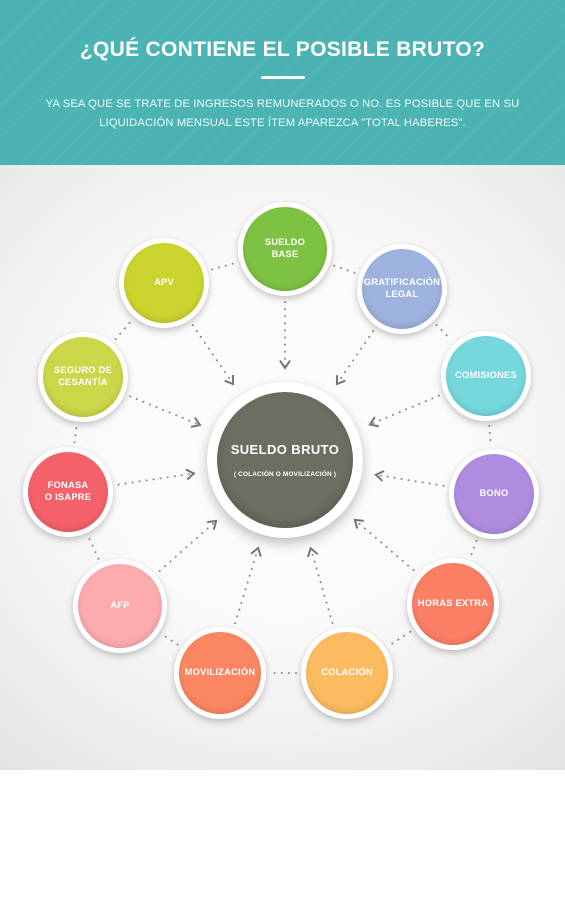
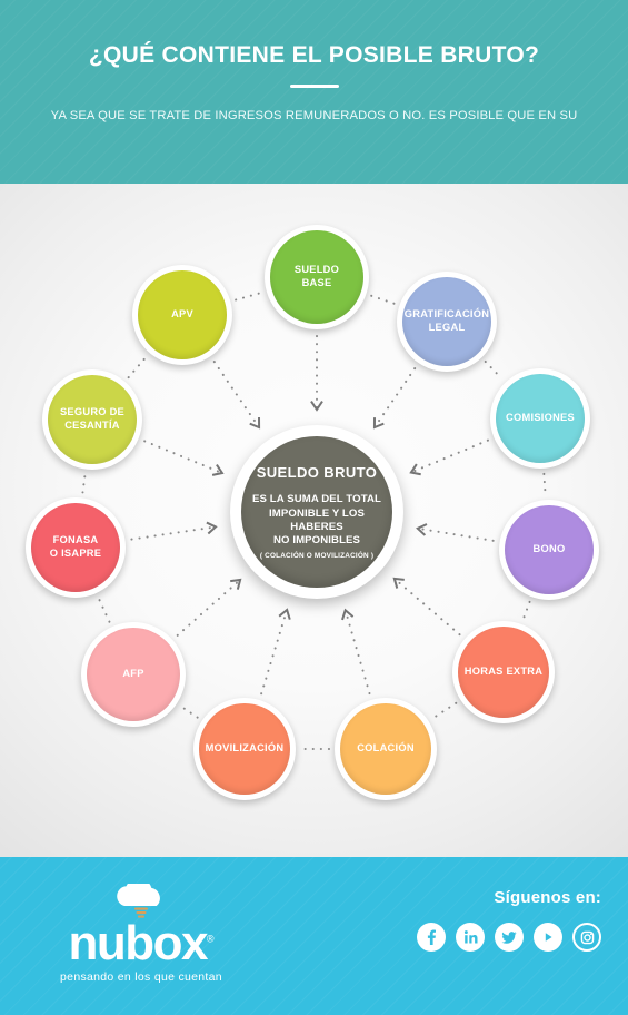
  ¿QUÉ CONTIENE EL POSIBLE BRUTO?
  YA SEA QUE SE TRATE DE INGRESOS REMUNERADOS O NO. ES POSIBLE QUE EN SU
- LIQUIDACIÓN MENSUAL ESTE ÍTEM APAREZCA "TOTAL HABERES".
  SUELDO
  BASE
  APV
  GRATIFICACIÓN
  LEGAL
  SEGURO DE
  CESANTÍA
  COMISIONES
  FONASA
  O ISAPRE
  BONO
  AFP
  HORAS EXTRA
  MOVILIZACIÓN
  COLACIÓN
  SUELDO BRUTO
+ ES LA SUMA DEL TOTAL
+ IMPONIBLE Y LOS HABERES
+ NO IMPONIBLES
+ nubox®
+ pensando en los que cuentan
+ Síguenos en:
